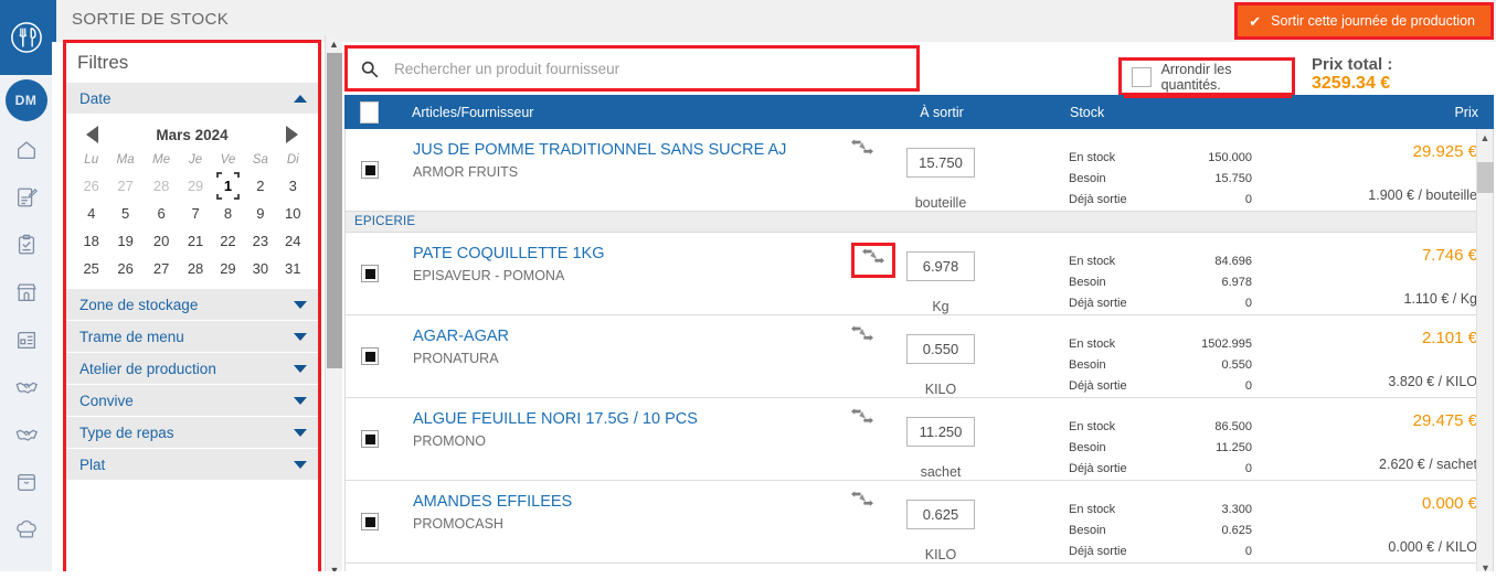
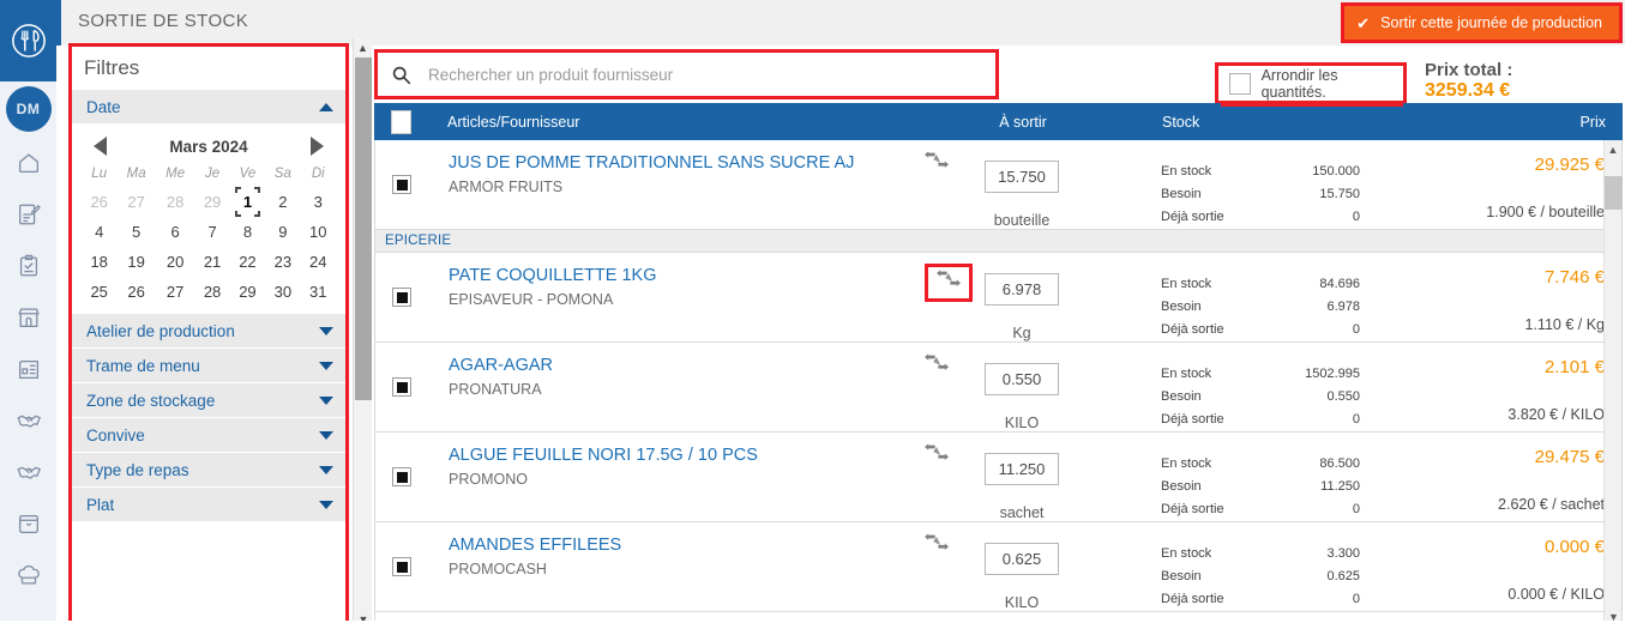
  DM
  SORTIE DE STOCK
  ✔
  Sortir cette journée de production
  Filtres
  Date
  Mars 2024
  Lu	Ma	Me	Je	Ve	Sa	Di
  26	27	28	29	1	2	3
  4	5	6	7	8	9	10
  18	19	20	21	22	23	24
  25	26	27	28	29	30	31
- Zone de stockage
+ Atelier de production
  Trame de menu
- Atelier de production
+ Zone de stockage
  Convive
  Type de repas
  Plat
  ▲
  ▼
  Rechercher un produit fournisseur
  Arrondir les quantités.
  Prix total :
  3259.34 €
  Articles/Fournisseur
  À sortir
  Stock
  Prix
  JUS DE POMME TRADITIONNEL SANS SUCRE AJ
  ARMOR FRUITS
  15.750
  bouteille
  En stock
  150.000
  Besoin
  15.750
  Déjà sortie
  0
  29.925 €
  1.900 € / bouteille
  EPICERIE
  PATE COQUILLETTE 1KG
  EPISAVEUR - POMONA
  6.978
  Kg
  En stock
  84.696
  Besoin
  6.978
  Déjà sortie
  0
  7.746 €
  1.110 € / Kg
  AGAR-AGAR
  PRONATURA
  0.550
  KILO
  En stock
  1502.995
  Besoin
  0.550
  Déjà sortie
  0
  2.101 €
  3.820 € / KILO
  ALGUE FEUILLE NORI 17.5G / 10 PCS
  PROMONO
  11.250
  sachet
  En stock
  86.500
  Besoin
  11.250
  Déjà sortie
  0
  29.475 €
  2.620 € / sache
  AMANDES EFFILEES
  PROMOCASH
  0.625
  KILO
  En stock
  3.300
  Besoin
  0.625
  Déjà sortie
  0
  0.000 €
  0.000 € / KILO
  ▲
  ▼
